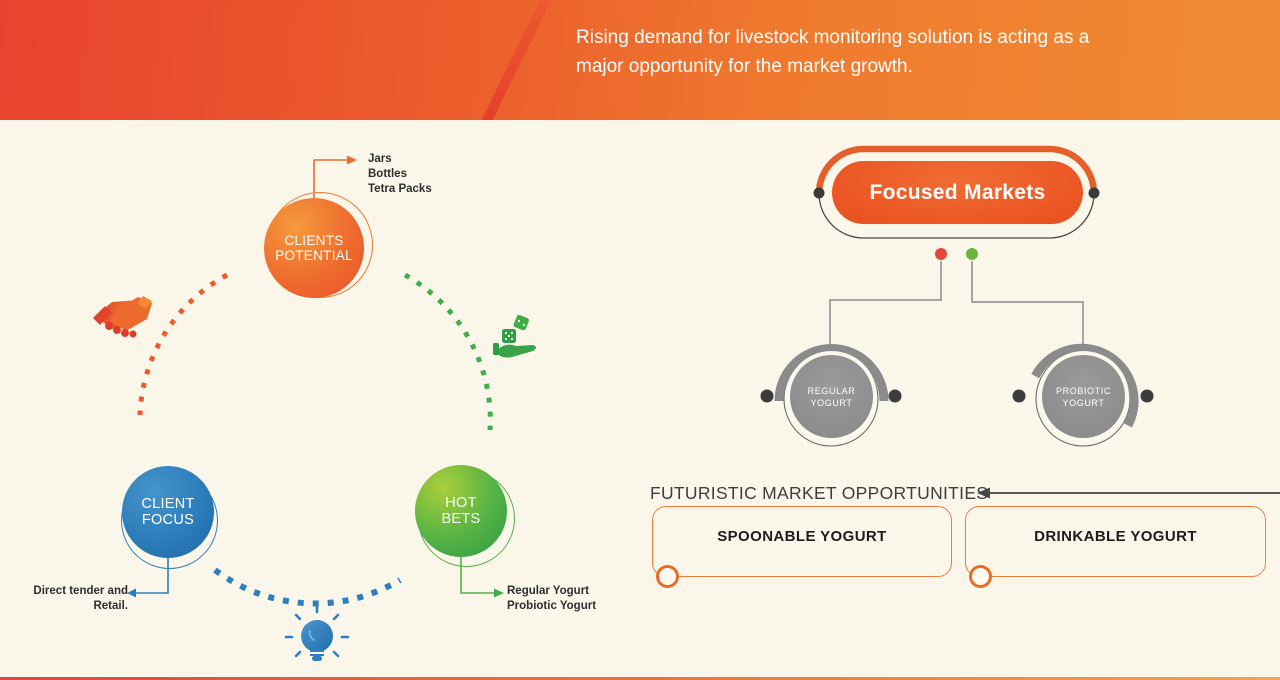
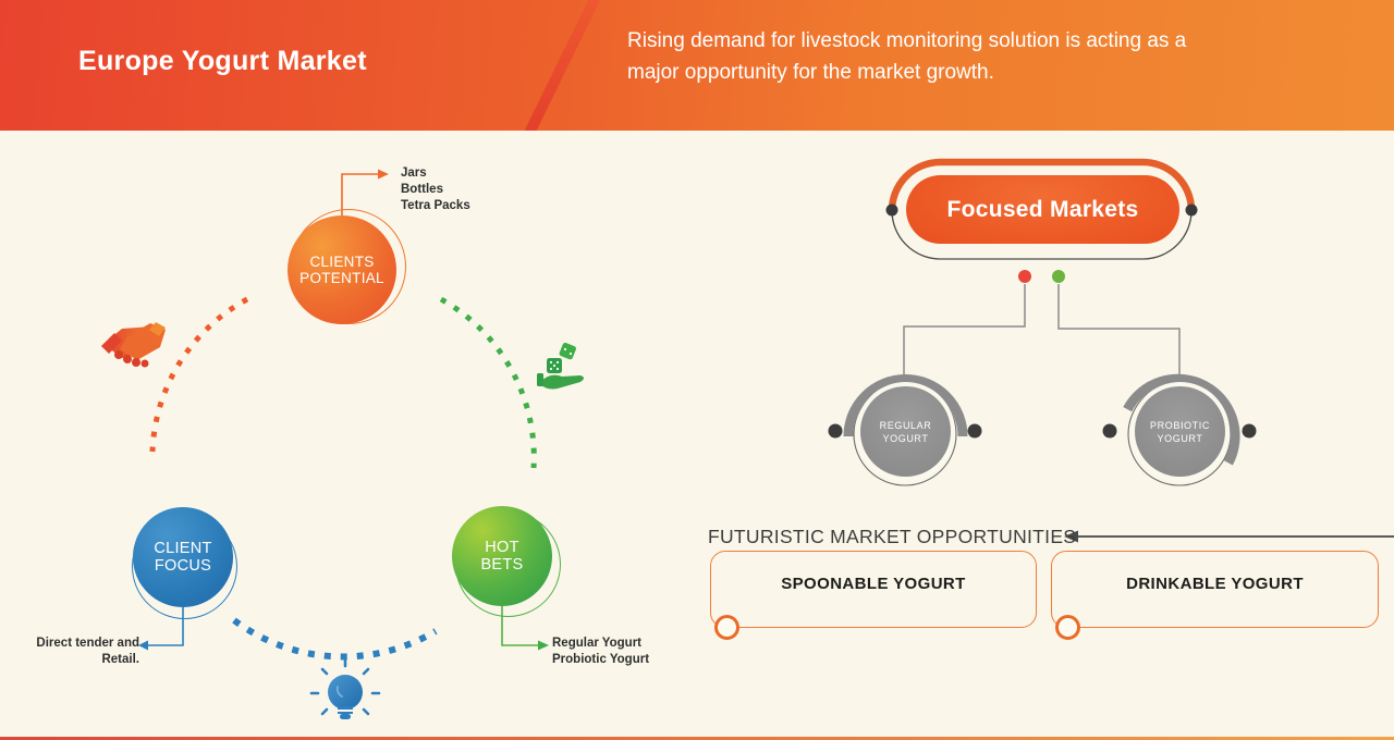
+ Europe Yogurt Market
  Rising demand for livestock monitoring solution is acting as a
  major opportunity for the market growth.
  CLIENTS
  POTENTIAL
  Jars
  Bottles
  Tetra Packs
  CLIENT
  FOCUS
  Direct tender and
  Retail.
  HOT
  BETS
  Regular Yogurt
  Probiotic Yogurt
  Focused Markets
  REGULAR
  YOGURT
  PROBIOTIC
  YOGURT
  FUTURISTIC MARKET OPPORTUNITIES
  SPOONABLE YOGURT
  DRINKABLE YOGURT
